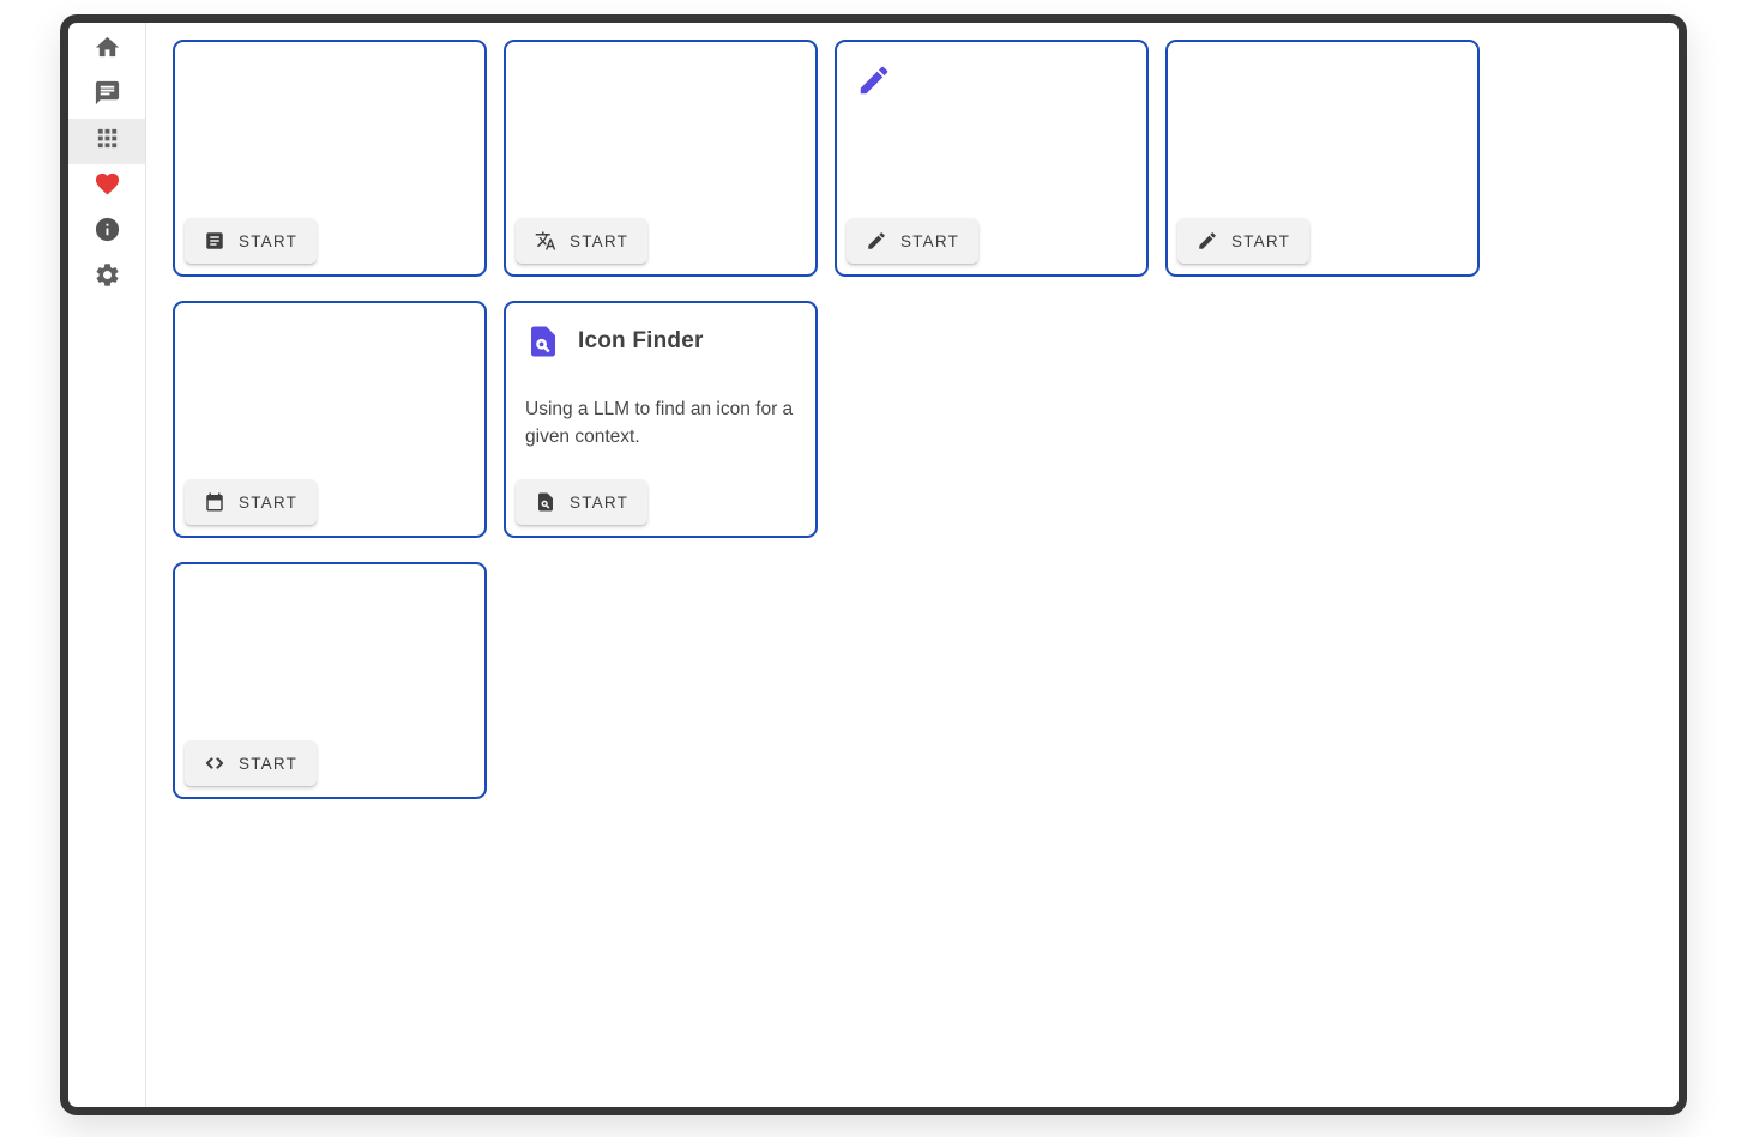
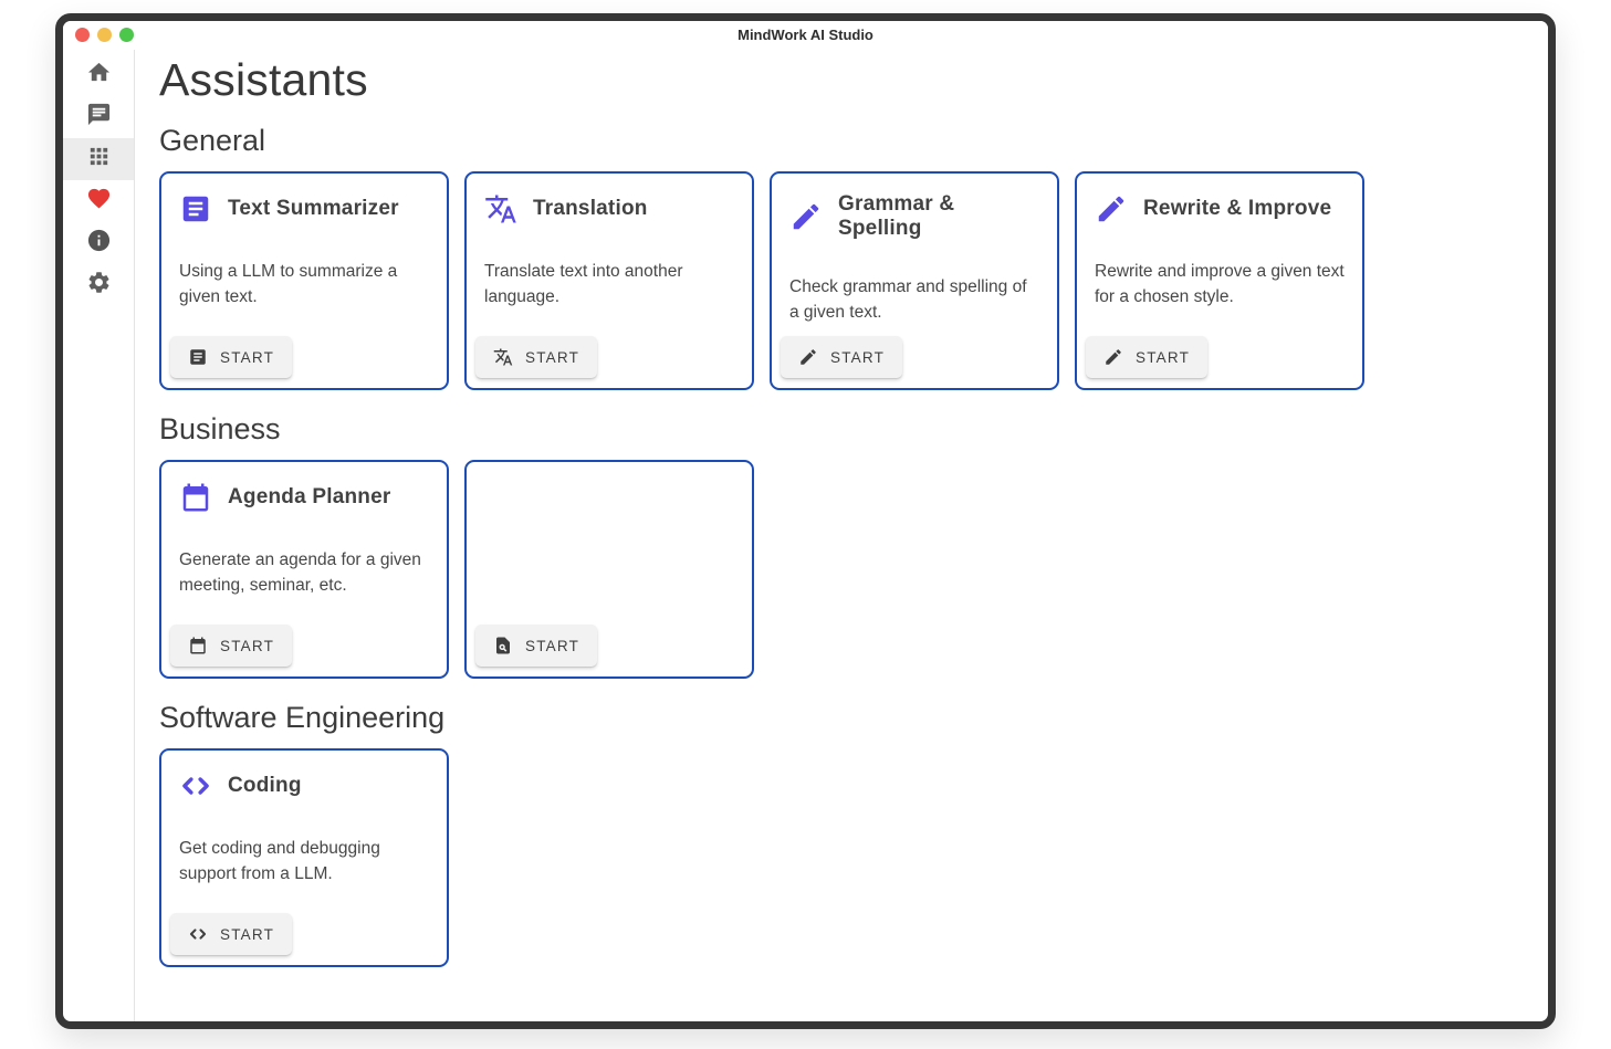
+ MindWork AI Studio
+ Assistants
+ General
+ Text Summarizer
+ Using a LLM to summarize a given text.
  START
+ Translation
+ Translate text into another language.
  START
+ Grammar & Spelling
+ Check grammar and spelling of a given text.
  START
+ Rewrite & Improve
+ Rewrite and improve a given text for a chosen style.
  START
+ Business
+ Agenda Planner
+ Generate an agenda for a given meeting, seminar, etc.
  START
- Icon Finder
- Using a LLM to find an icon for a given context.
  START
+ Software Engineering
+ Coding
+ Get coding and debugging support from a LLM.
  START
